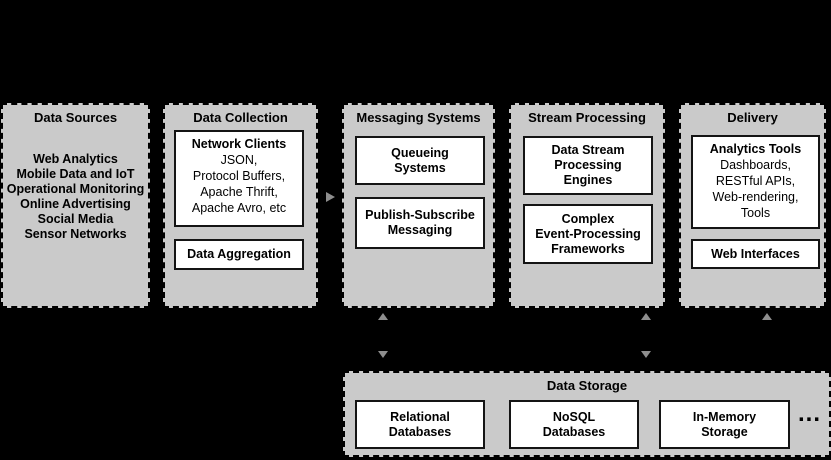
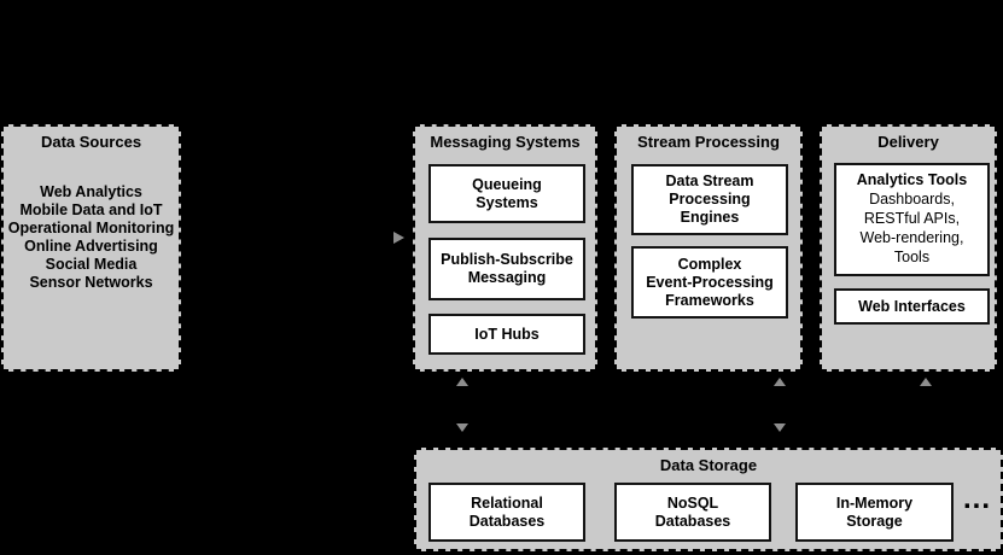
  Data Sources
  Web Analytics
  Mobile Data and IoT
  Operational Monitoring
  Online Advertising
  Social Media
  Sensor Networks
- Data Collection
- Network Clients
- JSON,
- Protocol Buffers,
- Apache Thrift,
- Apache Avro, etc
- Data Aggregation
  Messaging Systems
  Queueing
  Systems
  Publish-Subscribe
  Messaging
+ IoT Hubs
  Stream Processing
  Data Stream
  Processing
  Engines
  Complex
  Event-Processing
  Frameworks
  Delivery
  Analytics Tools
  Dashboards,
  RESTful APIs,
  Web-rendering,
  Tools
  Web Interfaces
  Data Storage
  Relational
  Databases
  NoSQL
  Databases
  In-Memory
  Storage
  ...
